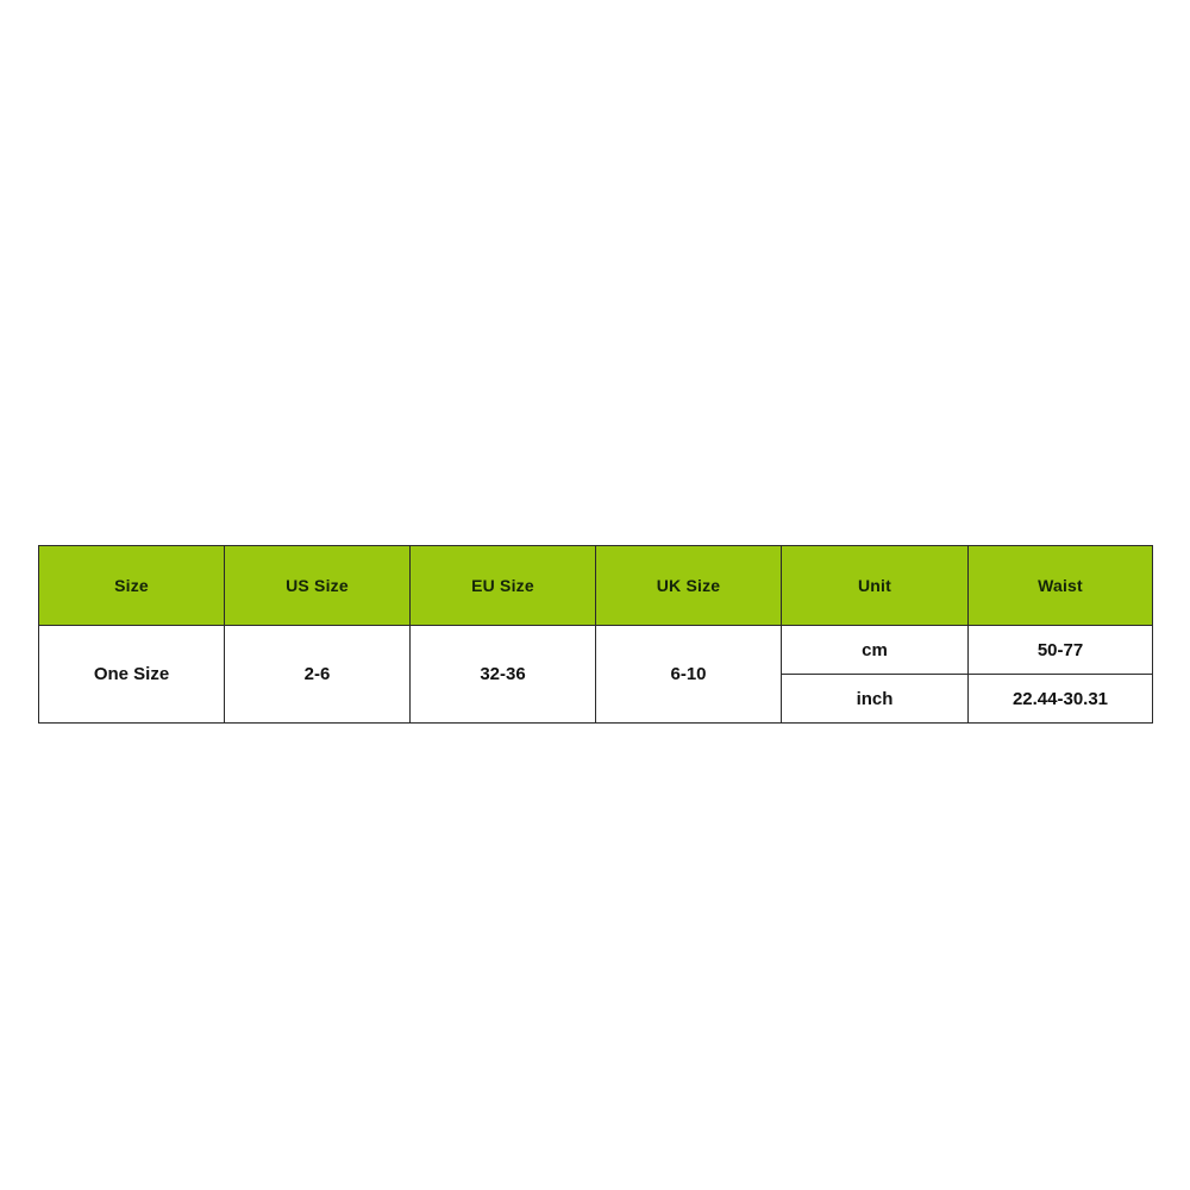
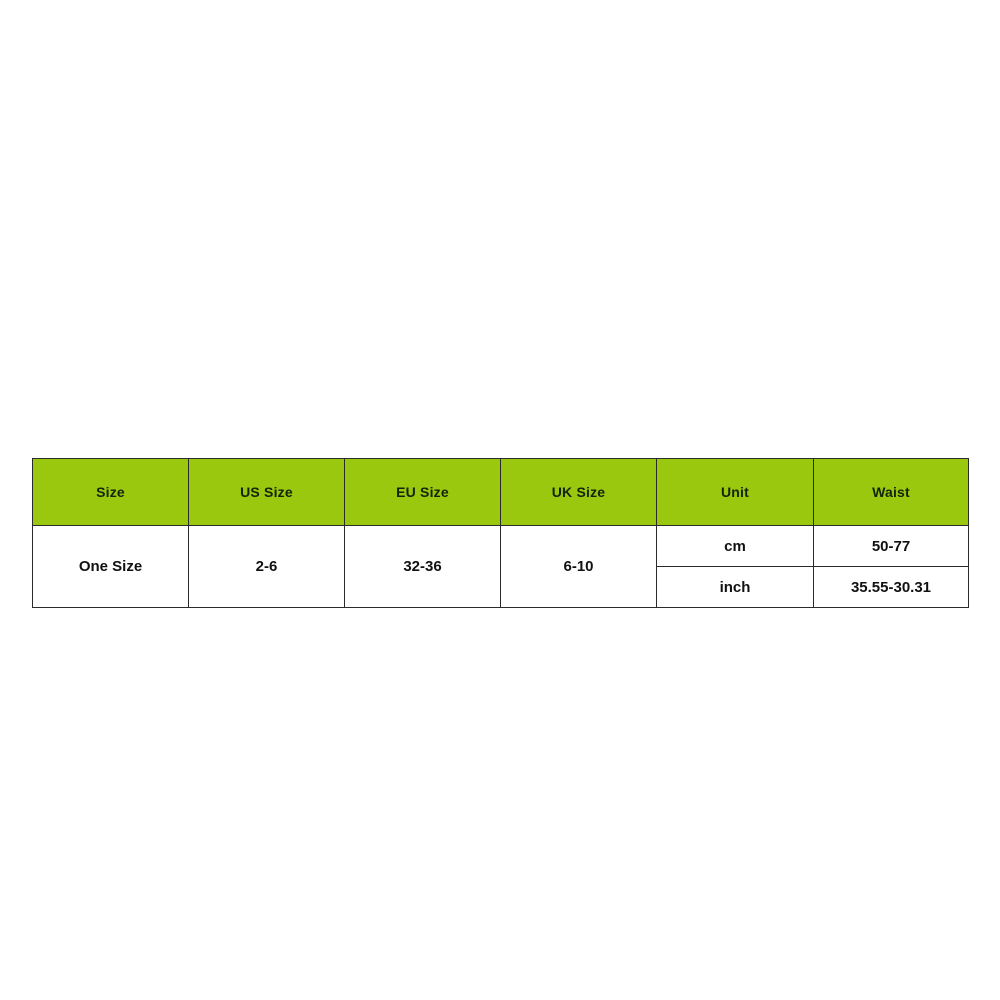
  Size	US Size	EU Size	UK Size	Unit	Waist
  One Size	2-6	32-36	6-10	cm	50-77
- inch	22.44-30.31
+ inch	35.55-30.31
